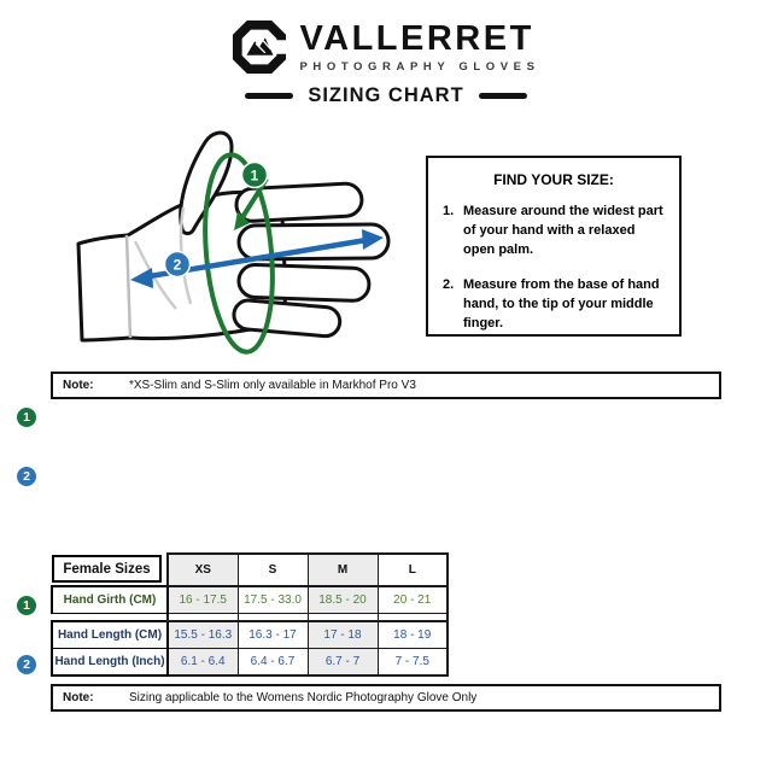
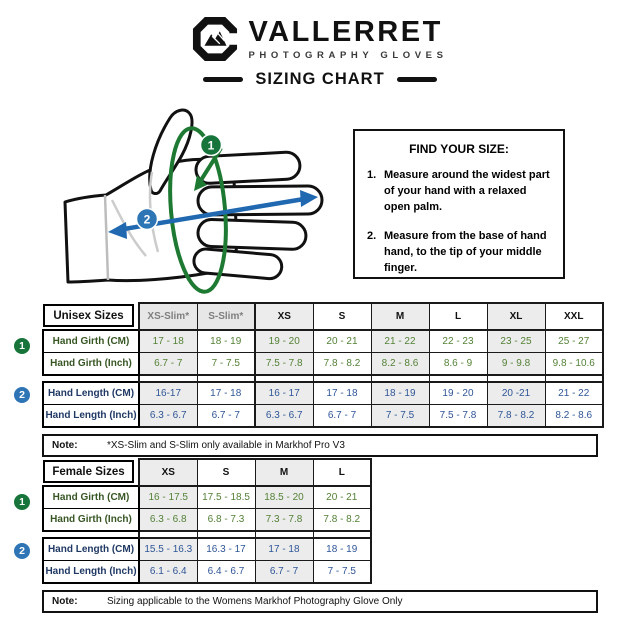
  VALLERRET
  PHOTOGRAPHY GLOVES
  SIZING CHART
  1
  2
  FIND YOUR SIZE:
  1.
  Measure around the widest part of your hand with a relaxed open palm.
  2.
  Measure from the base of hand hand, to the tip of your middle finger.
  1
  2
+ Unisex Sizes	XS-Slim*	S-Slim*	XS	S	M	L	XL	XXL
+ Hand Girth (CM)	17 - 18	18 - 19	19 - 20	20 - 21	21 - 22	22 - 23	23 - 25	25 - 27
+ Hand Girth (Inch)	6.7 - 7	7 - 7.5	7.5 - 7.8	7.8 - 8.2	8.2 - 8.6	8.6 - 9	9 - 9.8	9.8 - 10.6
+ Hand Length (CM)	16-17	17 - 18	16 - 17	17 - 18	18 - 19	19 - 20	20 -21	21 - 22
+ Hand Length (Inch)	6.3 - 6.7	6.7 - 7	6.3 - 6.7	6.7 - 7	7 - 7.5	7.5 - 7.8	7.8 - 8.2	8.2 - 8.6
  Note:
  *XS-Slim and S-Slim only available in Markhof Pro V3
  1
  2
  Female Sizes	XS	S	M	L
- Hand Girth (CM)	16 - 17.5	17.5 - 33.0	18.5 - 20	20 - 21
+ Hand Girth (CM)	16 - 17.5	17.5 - 18.5	18.5 - 20	20 - 21
+ Hand Girth (Inch)	6.3 - 6.8	6.8 - 7.3	7.3 - 7.8	7.8 - 8.2
  Hand Length (CM)	15.5 - 16.3	16.3 - 17	17 - 18	18 - 19
  Hand Length (Inch)	6.1 - 6.4	6.4 - 6.7	6.7 - 7	7 - 7.5
  Note:
- Sizing applicable to the Womens Nordic Photography Glove Only
+ Sizing applicable to the Womens Markhof Photography Glove Only
